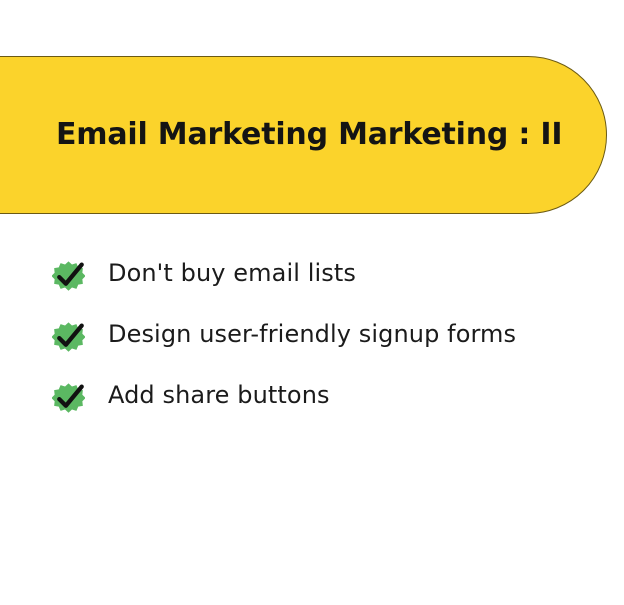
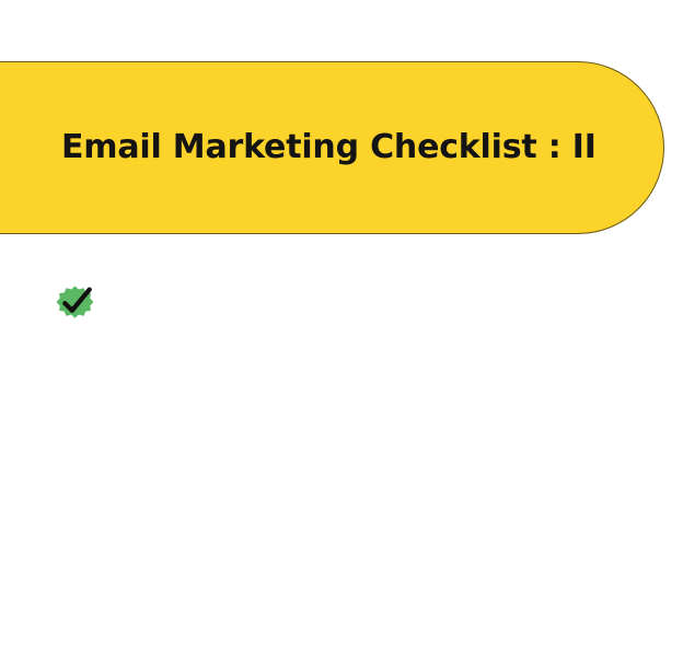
- Email Marketing Marketing : II
+ Email Marketing Checklist : II
- Don't buy email lists
- Design user-friendly signup forms
- Add share buttons
